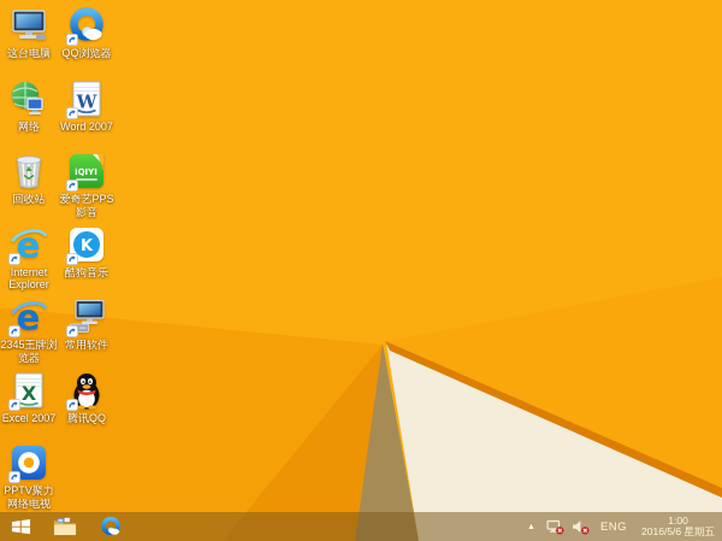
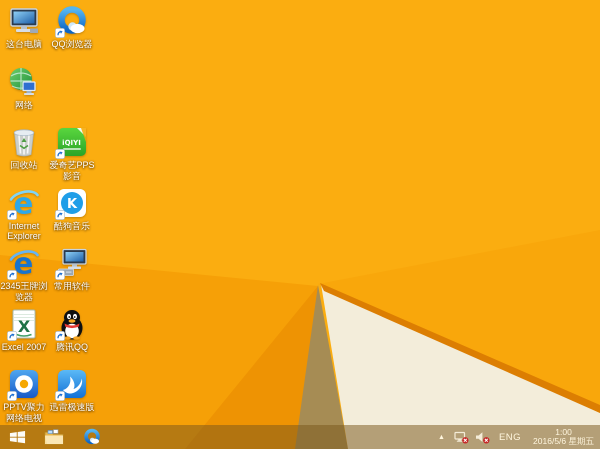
  这台电脑
  QQ浏览器
  网络
- Word 2007
  回收站
  爱奇艺PPS 影音
  Internet Explorer
  酷狗音乐
  2345王牌浏览器
  常用软件
  Excel 2007
  腾讯QQ
  PPTV聚力 网络电视
+ 迅雷极速版
  ENG
  1:00
  2016/5/6 星期五
